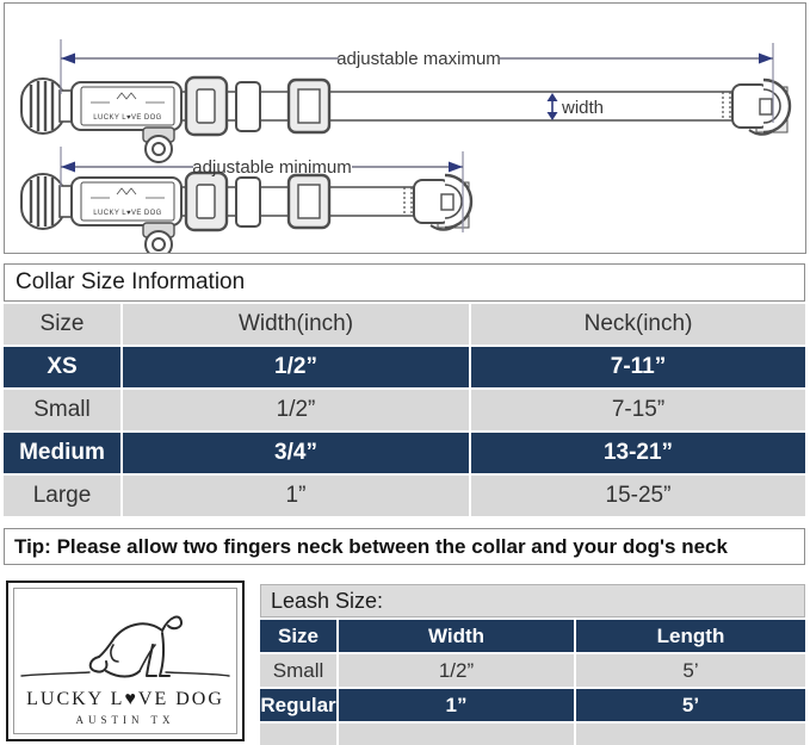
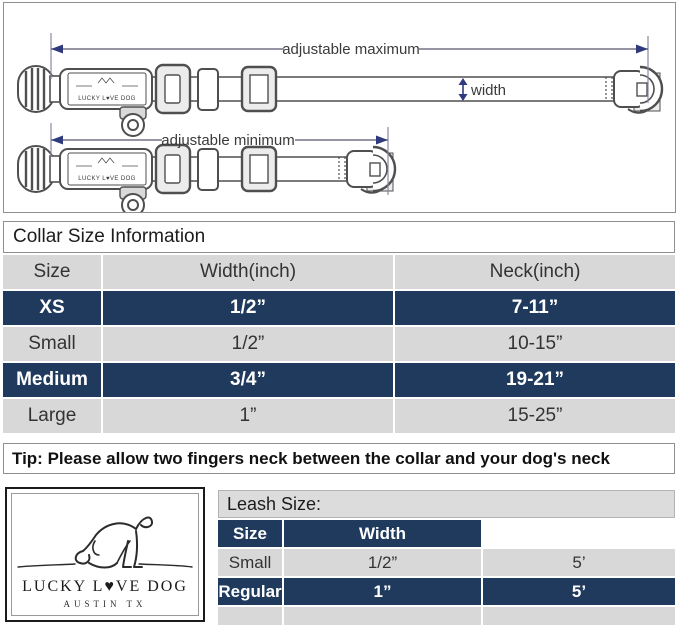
  adjustable maximum
  width
  adjustable minimum
  Collar Size Information
  Size
  Width(inch)
  Neck(inch)
  XS
  1/2”
  7-11”
  Small
  1/2”
- 7-15”
+ 10-15”
  Medium
  3/4”
- 13-21”
+ 19-21”
  Large
  1”
  15-25”
  Tip: Please allow two fingers neck between the collar and your dog's neck
  LUCKY L♥VE DOG
  AUSTIN TX
  Leash Size:
  Size
  Width
- Length
  Small
  1/2”
  5’
  Regular
  1”
  5’
